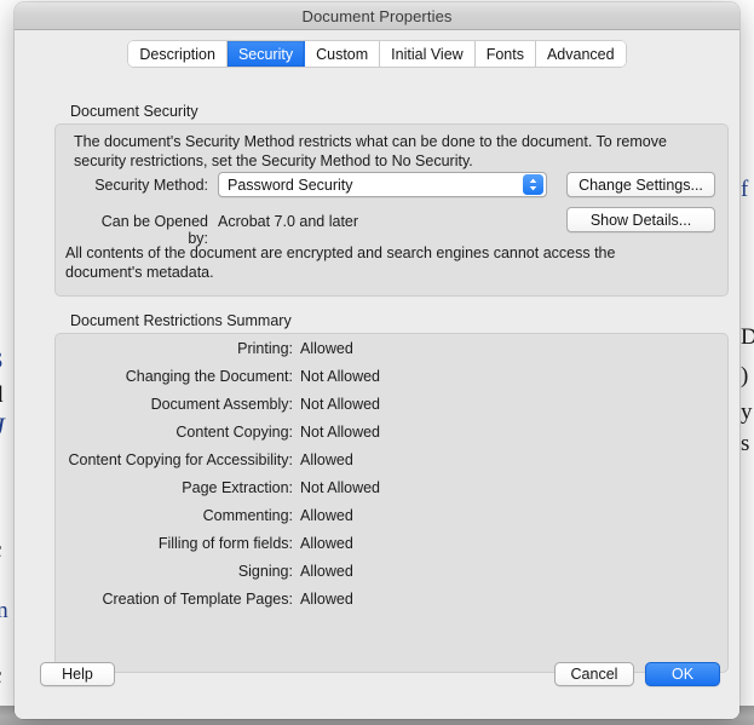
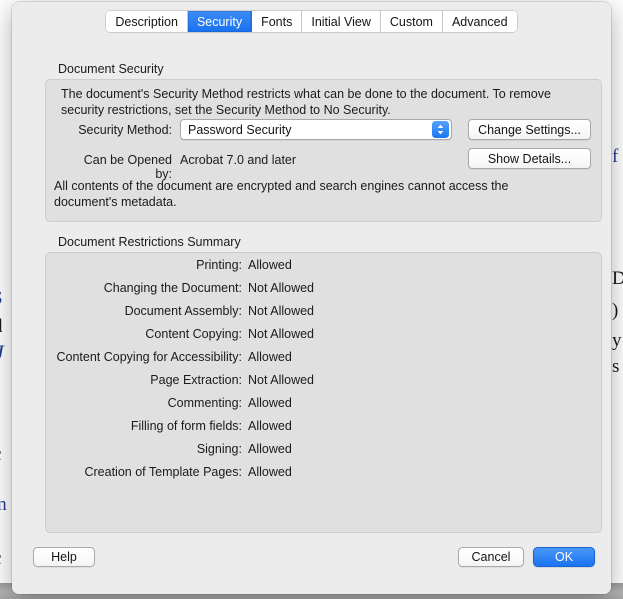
  f
  D
  )
  y
  s
- Document Properties
  Description
  Security
- Custom
+ Fonts
  Initial View
- Fonts
+ Custom
  Advanced
  Document Security
  The document's Security Method restricts what can be done to the document. To remove security restrictions, set the Security Method to No Security.
  Security Method:
  Password Security
  Can be Opened by:
  Acrobat 7.0 and later
  All contents of the document are encrypted and search engines cannot access the document's metadata.
  Change Settings...
  Show Details...
  Document Restrictions Summary
  Printing:
  Allowed
  Changing the Document:
  Not Allowed
  Document Assembly:
  Not Allowed
  Content Copying:
  Not Allowed
  Content Copying for Accessibility:
  Allowed
  Page Extraction:
  Not Allowed
  Commenting:
  Allowed
  Filling of form fields:
  Allowed
  Signing:
  Allowed
  Creation of Template Pages:
  Allowed
  Help
  Cancel
  OK
